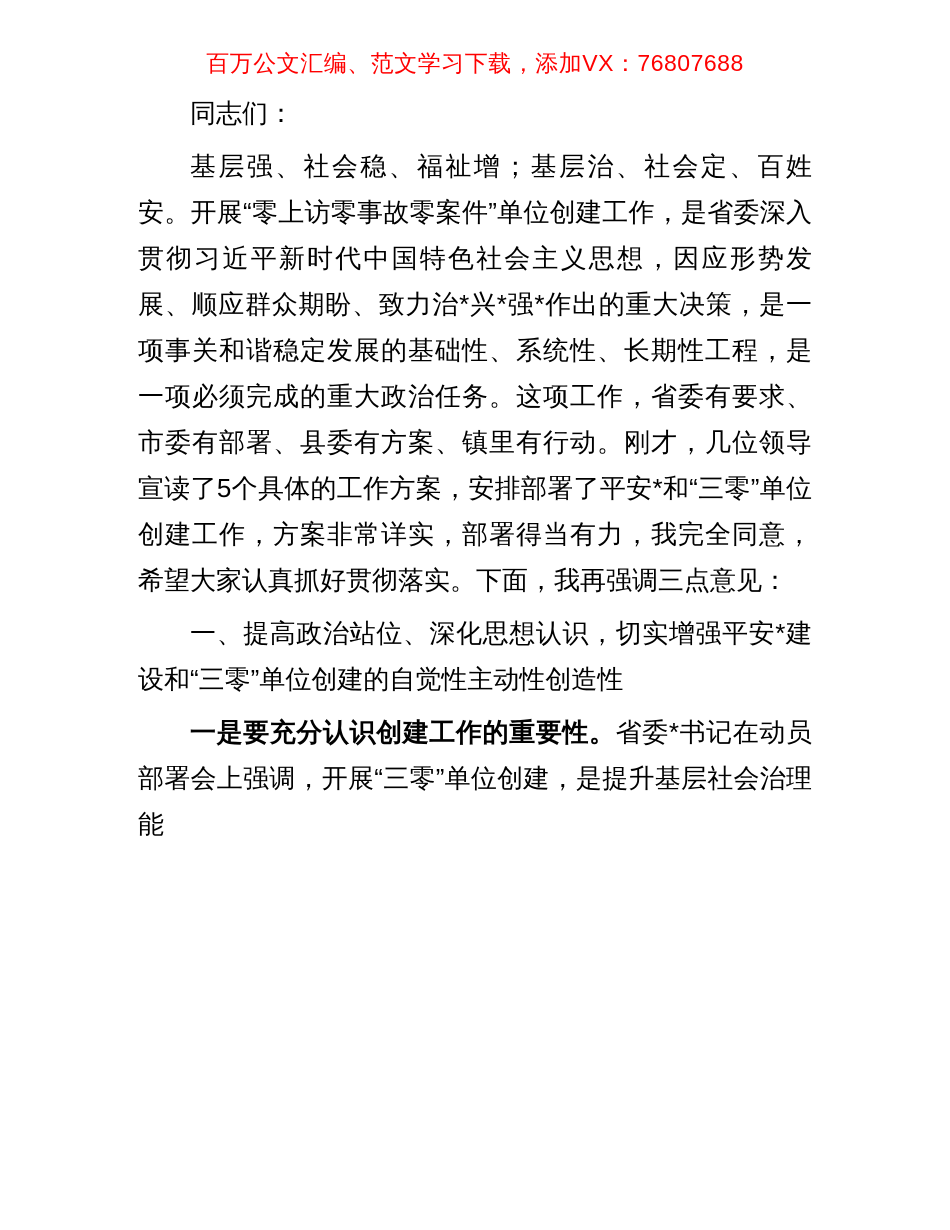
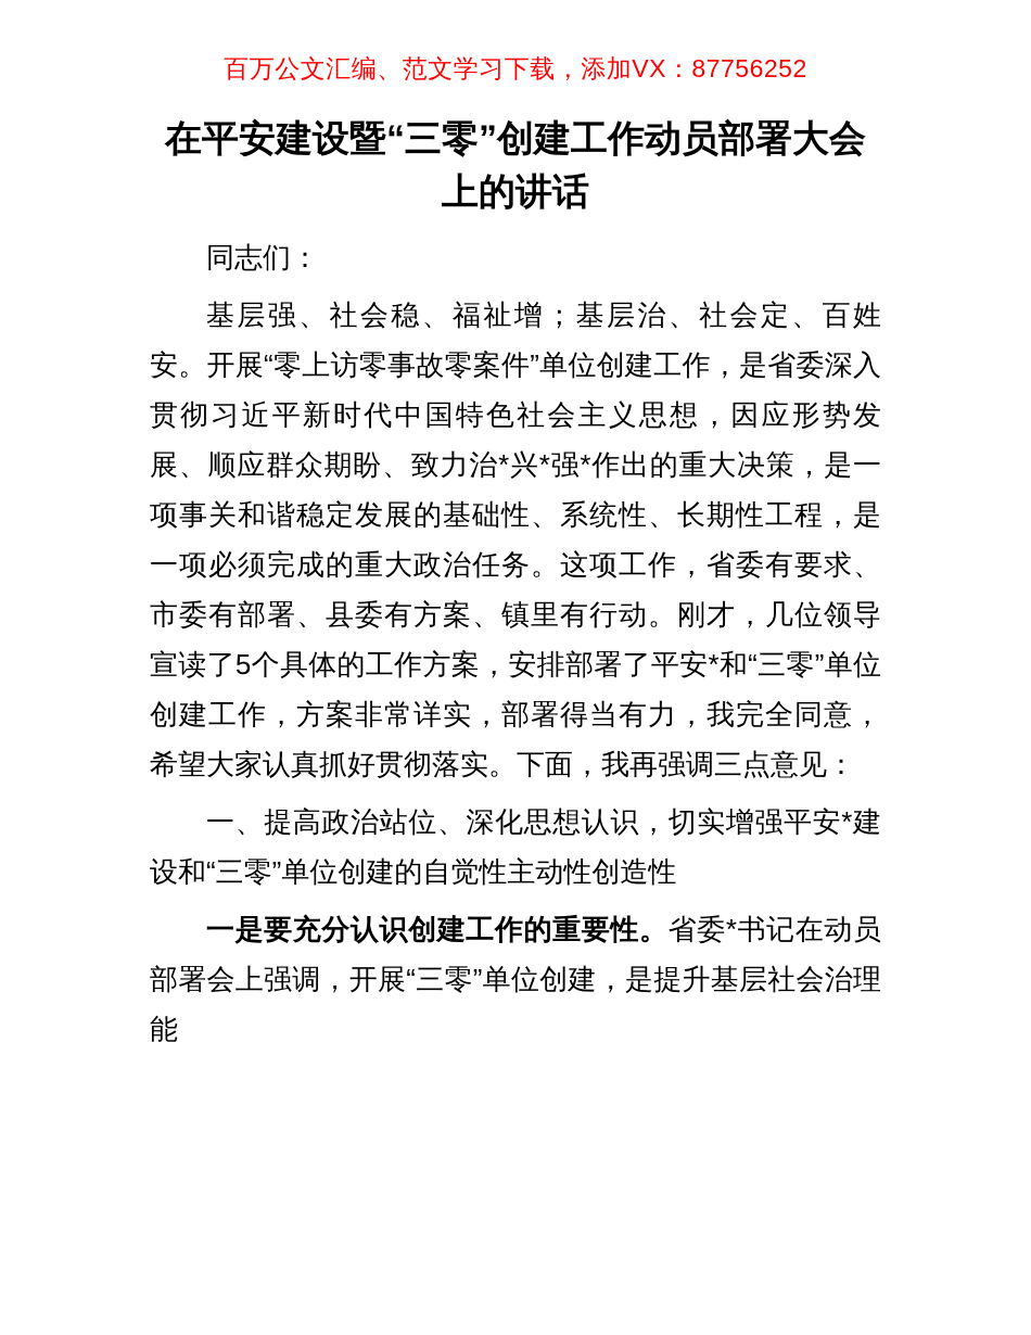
- 百万公文汇编、范文学习下载，添加VX：76807688
+ 百万公文汇编、范文学习下载，添加VX：87756252
+ 在平安建设暨“三零”创建工作动员部署大会
+ 上的讲话
  同志们：
  基层强、社会稳、福祉增；基层治、社会定、百姓安。开展“零上访零事故零案件”单位创建工作，是省委深入贯彻习近平新时代中国特色社会主义思想，因应形势发展、顺应群众期盼、致力治*兴*强*作出的重大决策，是一项事关和谐稳定发展的基础性、系统性、长期性工程，是一项必须完成的重大政治任务。这项工作，省委有要求、市委有部署、县委有方案、镇里有行动。刚才，几位领导宣读了5个具体的工作方案，安排部署了平安*和“三零”单位创建工作，方案非常详实，部署得当有力，我完全同意，希望大家认真抓好贯彻落实。下面，我再强调三点意见：
  一、提高政治站位、深化思想认识，切实增强平安*建设和“三零”单位创建的自觉性主动性创造性
  一是要充分认识创建工作的重要性。省委*书记在动员部署会上强调，开展“三零”单位创建，是提升基层社会治理能
